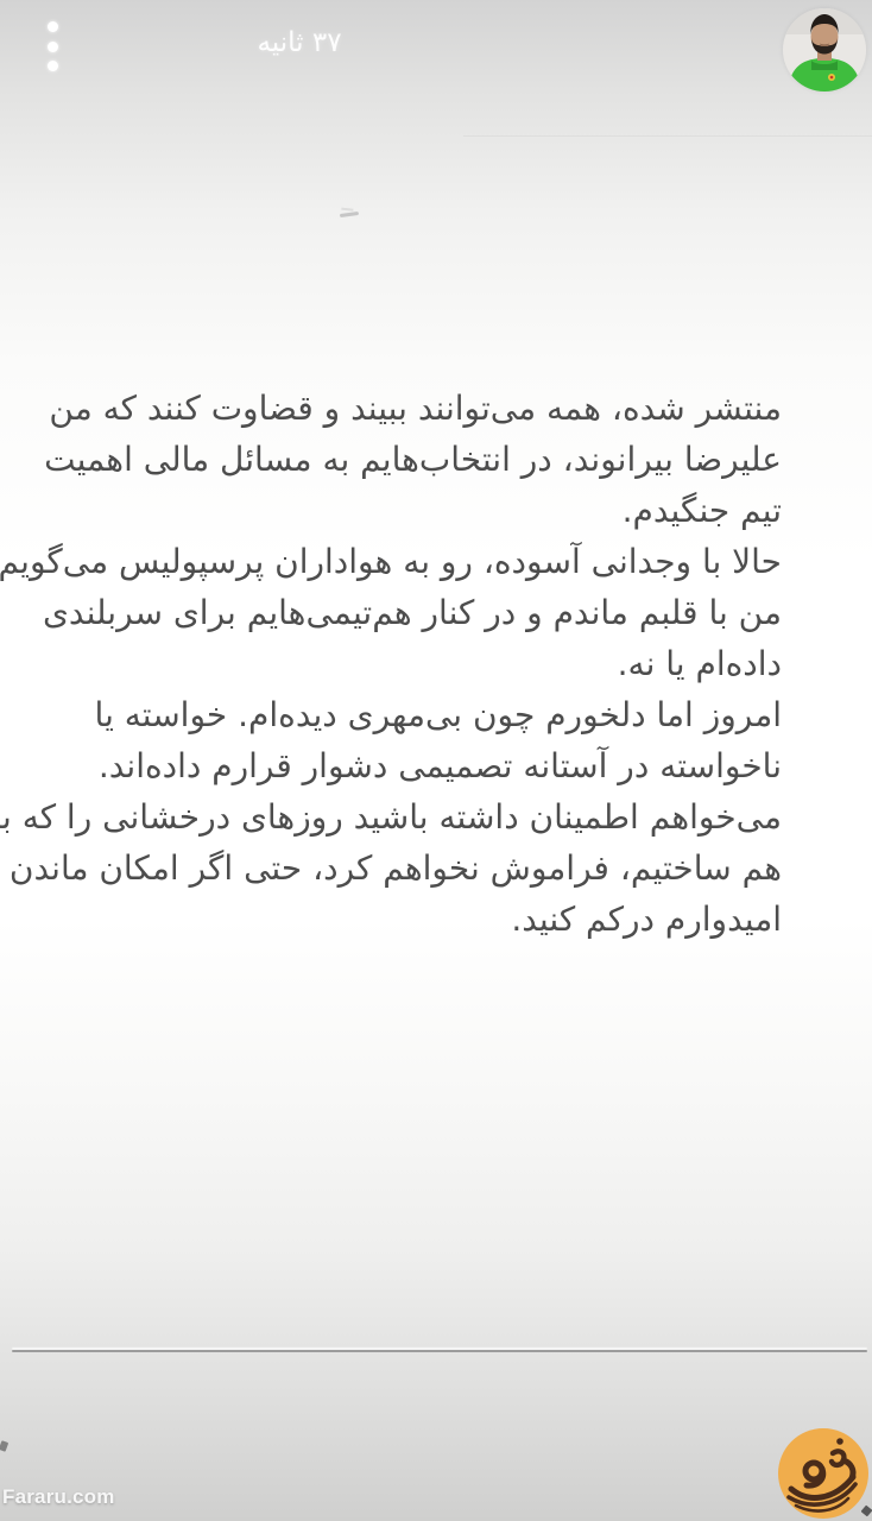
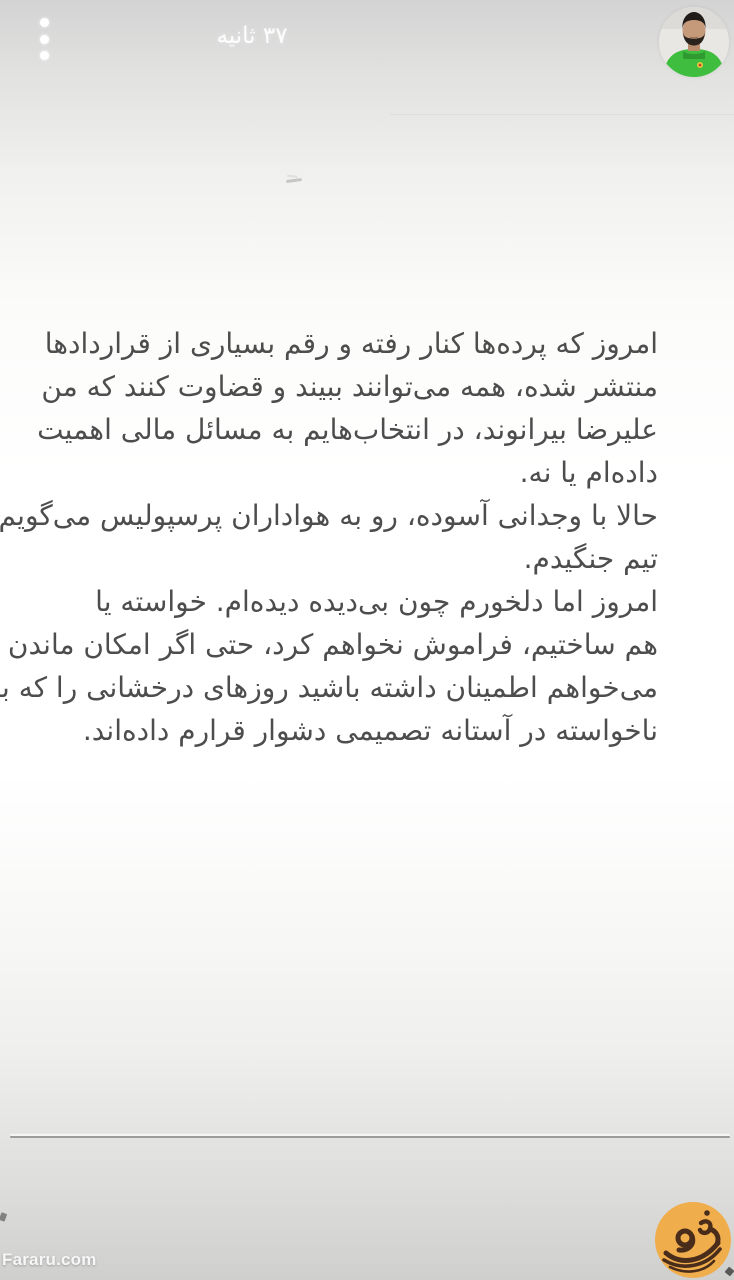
  ۳۷ ثانیه
+ امروز که پردهها کنار رفته و رقم بسیاری از قراردادها
  منتشر شده، همه می‌توانند ببیند و قضاوت کنند که من
  علیرضا بیرانوند، در انتخاب‌هایم به مسائل مالی اهمیت
- تیم جنگیدم.
+ داده‌ام یا نه.
  حالا با وجدانی آسوده، رو به هواداران پرسپولیس میگویم
- من با قلبم ماندم و در کنار همتیمی‌هایم برای سربلندی
- داده‌ام یا نه.
+ تیم جنگیدم.
- امروز اما دلخورم چون بی‌مهری دیده‌ام. خواسته یا
+ امروز اما دلخورم چون بی‌دیده دیده‌ام. خواسته یا
- ناخواسته در آستانه تصمیمی دشوار قرارم داده‌اند.
+ هم ساختیم، فراموش نخواهم کرد، حتی اگر امکان ماندن
  می‌خواهم اطمینان داشته باشید روزهای درخشانی را که ب
- هم ساختیم، فراموش نخواهم کرد، حتی اگر امکان ماندن
+ ناخواسته در آستانه تصمیمی دشوار قرارم داده‌اند.
- امیدوارم درکم کنید.
  Fararu.com
